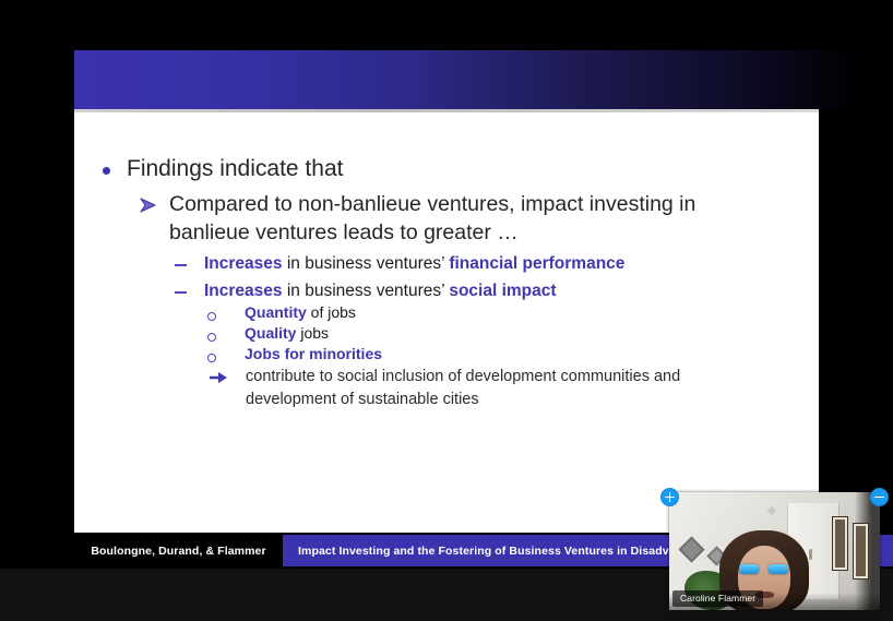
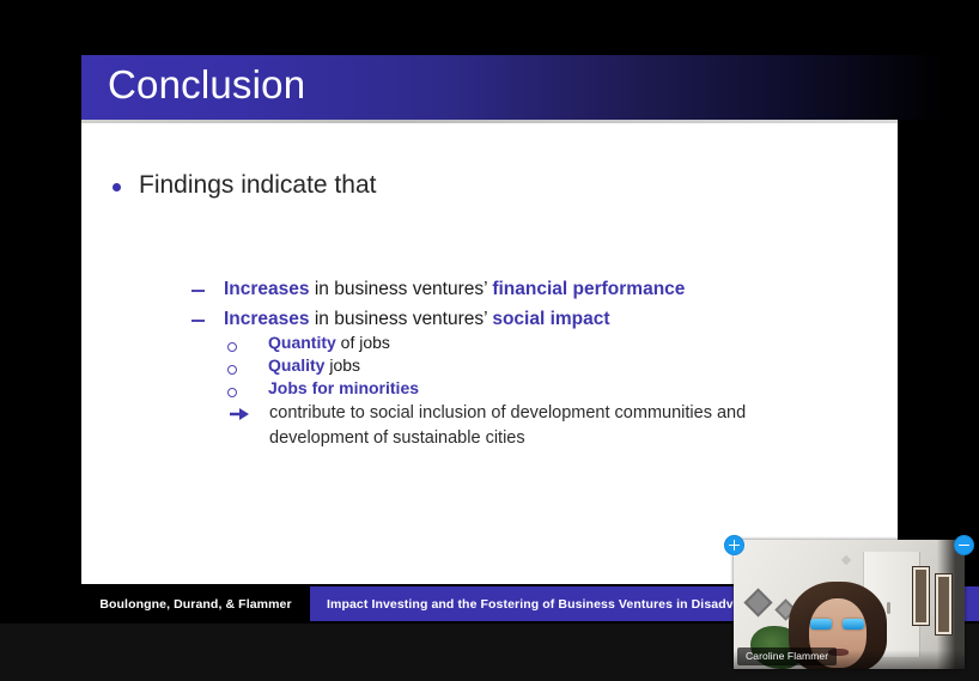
+ Conclusion
  Findings indicate that
- Compared to non-banlieue ventures, impact investing in banlieue ventures leads to greater …
  Increases in business ventures’ financial performance
  Increases in business ventures’ social impact
  Quantity of jobs
  Quality jobs
  Jobs for minorities
  contribute to social inclusion of development communities and development of sustainable cities
  Boulongne, Durand, & Flammer
  Impact Investing and the Fostering of Business Ventures in Disadv
  Caroline Flammer
